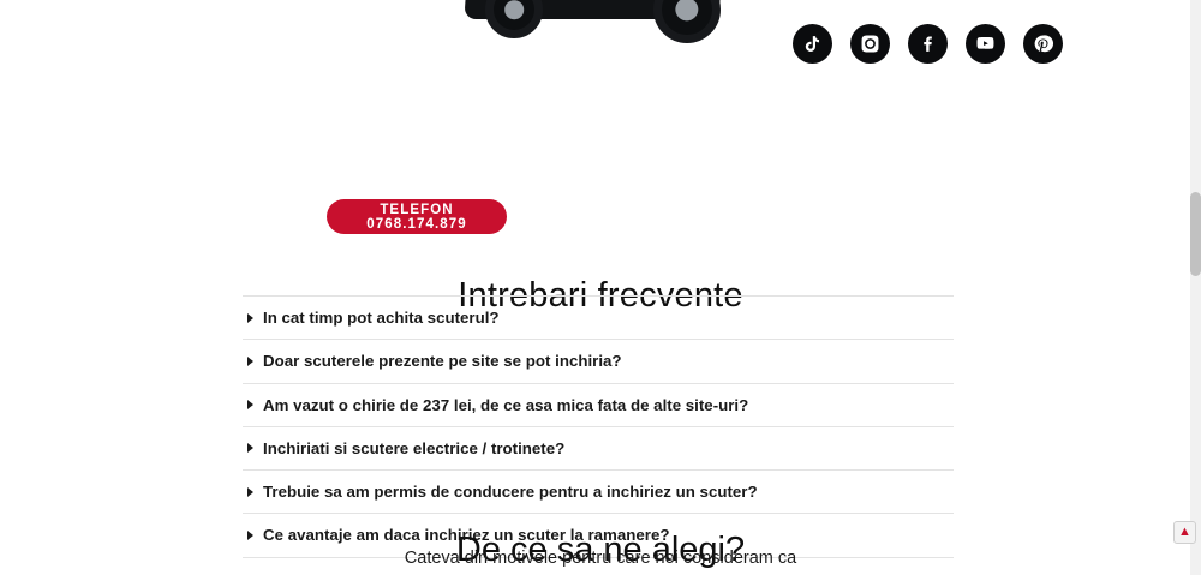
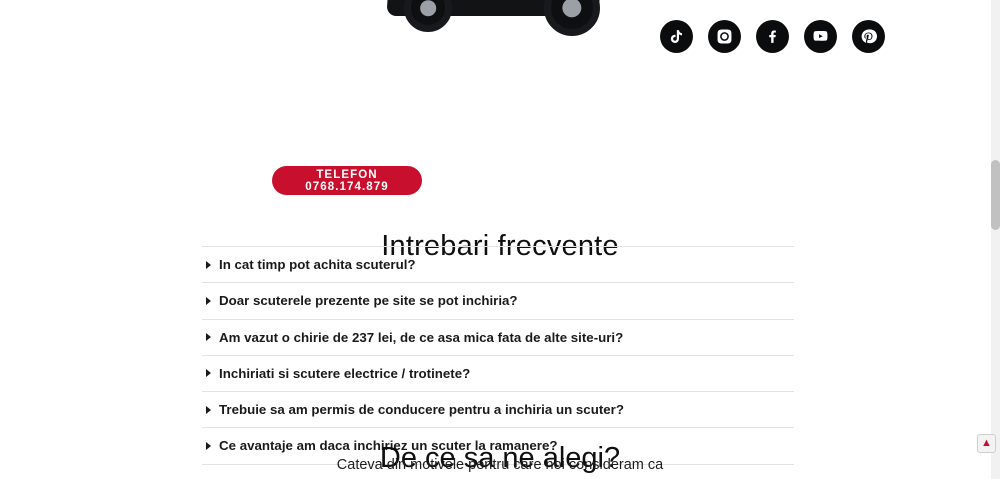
  TELEFON 0768.174.879
  Intrebari frecvente
  In cat timp pot achita scuterul?
  Doar scuterele prezente pe site se pot inchiria?
  Am vazut o chirie de 237 lei, de ce asa mica fata de alte site-uri?
  Inchiriati si scutere electrice / trotinete?
- Trebuie sa am permis de conducere pentru a inchiriez un scuter?
+ Trebuie sa am permis de conducere pentru a inchiria un scuter?
  Ce avantaje am daca inchiriez un scuter la ramanere?
  De ce sa ne alegi?
  Cateva din motivele pentru care noi consideram ca
  ▲
